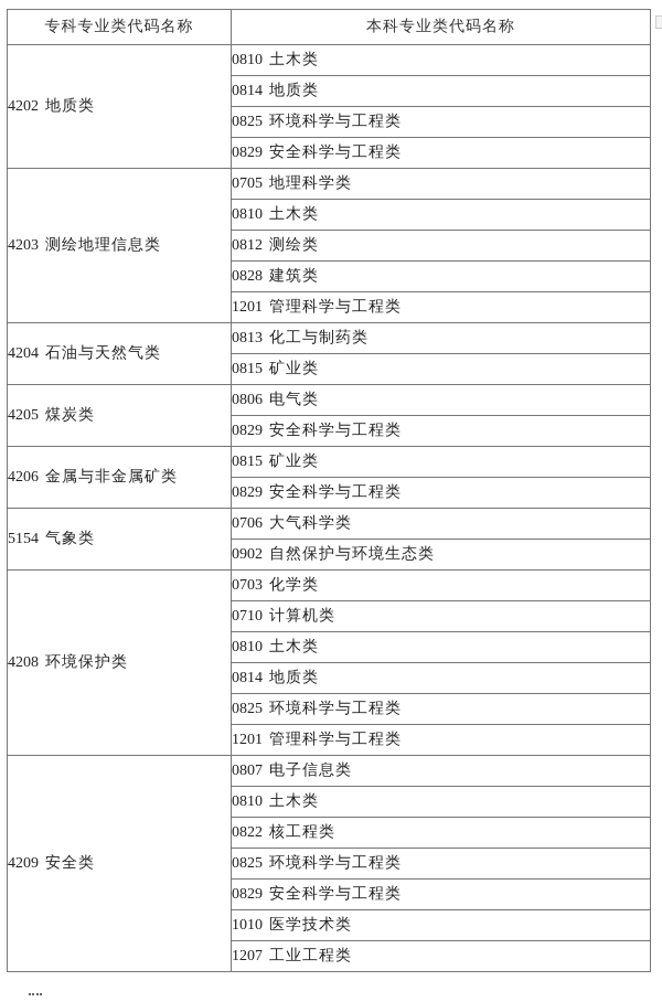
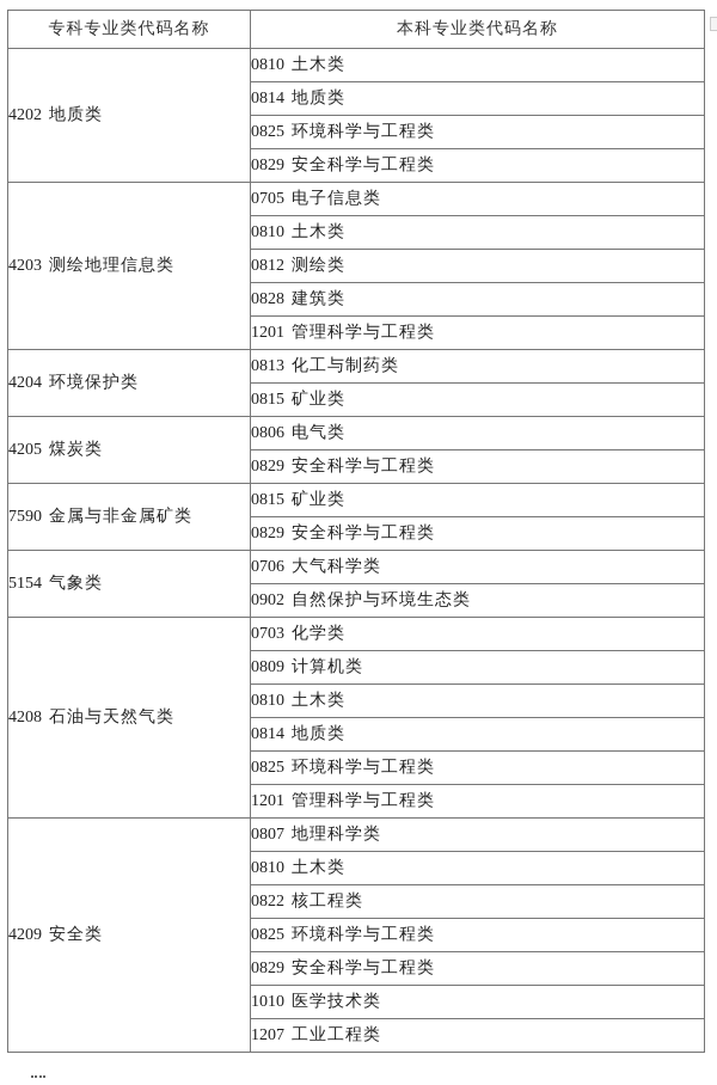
  专科专业类代码名称	本科专业类代码名称
  4202 地质类	0810 土木类
  0814 地质类
  0825 环境科学与工程类
  0829 安全科学与工程类
- 4203 测绘地理信息类	0705 地理科学类
+ 4203 测绘地理信息类	0705 电子信息类
  0810 土木类
  0812 测绘类
  0828 建筑类
  1201 管理科学与工程类
- 4204 石油与天然气类	0813 化工与制药类
+ 4204 环境保护类	0813 化工与制药类
  0815 矿业类
  4205 煤炭类	0806 电气类
  0829 安全科学与工程类
- 4206 金属与非金属矿类	0815 矿业类
+ 7590 金属与非金属矿类	0815 矿业类
  0829 安全科学与工程类
  5154 气象类	0706 大气科学类
  0902 自然保护与环境生态类
- 4208 环境保护类	0703 化学类
+ 4208 石油与天然气类	0703 化学类
- 0710 计算机类
+ 0809 计算机类
  0810 土木类
  0814 地质类
  0825 环境科学与工程类
  1201 管理科学与工程类
- 4209 安全类	0807 电子信息类
+ 4209 安全类	0807 地理科学类
  0810 土木类
  0822 核工程类
  0825 环境科学与工程类
  0829 安全科学与工程类
  1010 医学技术类
  1207 工业工程类
